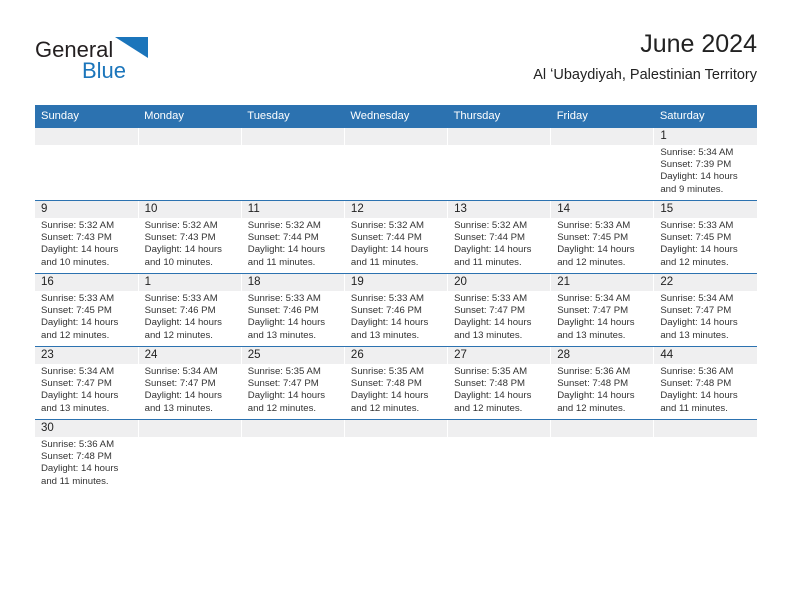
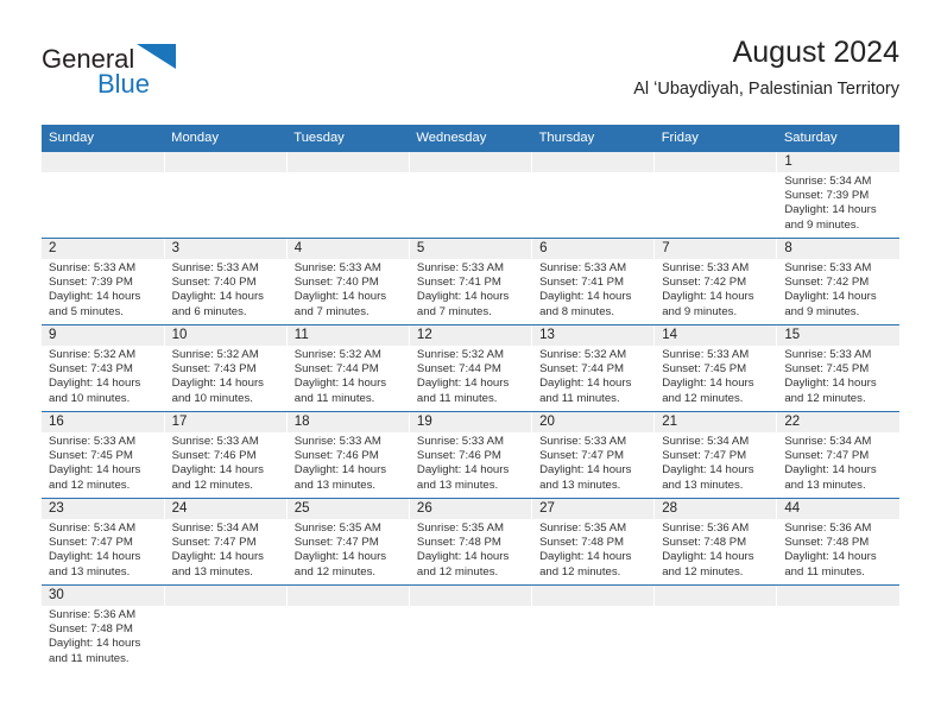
  General
  Blue
- June 2024
+ August 2024
  Al ʻUbaydiyah, Palestinian Territory
  Sunday	Monday	Tuesday	Wednesday	Thursday	Friday	Saturday
  						1 Sunrise: 5:34 AM Sunset: 7:39 PM Daylight: 14 hours and 9 minutes.
+ 2 Sunrise: 5:33 AM Sunset: 7:39 PM Daylight: 14 hours and 5 minutes.	3 Sunrise: 5:33 AM Sunset: 7:40 PM Daylight: 14 hours and 6 minutes.	4 Sunrise: 5:33 AM Sunset: 7:40 PM Daylight: 14 hours and 7 minutes.	5 Sunrise: 5:33 AM Sunset: 7:41 PM Daylight: 14 hours and 7 minutes.	6 Sunrise: 5:33 AM Sunset: 7:41 PM Daylight: 14 hours and 8 minutes.	7 Sunrise: 5:33 AM Sunset: 7:42 PM Daylight: 14 hours and 9 minutes.	8 Sunrise: 5:33 AM Sunset: 7:42 PM Daylight: 14 hours and 9 minutes.
  9 Sunrise: 5:32 AM Sunset: 7:43 PM Daylight: 14 hours and 10 minutes.	10 Sunrise: 5:32 AM Sunset: 7:43 PM Daylight: 14 hours and 10 minutes.	11 Sunrise: 5:32 AM Sunset: 7:44 PM Daylight: 14 hours and 11 minutes.	12 Sunrise: 5:32 AM Sunset: 7:44 PM Daylight: 14 hours and 11 minutes.	13 Sunrise: 5:32 AM Sunset: 7:44 PM Daylight: 14 hours and 11 minutes.	14 Sunrise: 5:33 AM Sunset: 7:45 PM Daylight: 14 hours and 12 minutes.	15 Sunrise: 5:33 AM Sunset: 7:45 PM Daylight: 14 hours and 12 minutes.
- 16 Sunrise: 5:33 AM Sunset: 7:45 PM Daylight: 14 hours and 12 minutes.	1 Sunrise: 5:33 AM Sunset: 7:46 PM Daylight: 14 hours and 12 minutes.	18 Sunrise: 5:33 AM Sunset: 7:46 PM Daylight: 14 hours and 13 minutes.	19 Sunrise: 5:33 AM Sunset: 7:46 PM Daylight: 14 hours and 13 minutes.	20 Sunrise: 5:33 AM Sunset: 7:47 PM Daylight: 14 hours and 13 minutes.	21 Sunrise: 5:34 AM Sunset: 7:47 PM Daylight: 14 hours and 13 minutes.	22 Sunrise: 5:34 AM Sunset: 7:47 PM Daylight: 14 hours and 13 minutes.
+ 16 Sunrise: 5:33 AM Sunset: 7:45 PM Daylight: 14 hours and 12 minutes.	17 Sunrise: 5:33 AM Sunset: 7:46 PM Daylight: 14 hours and 12 minutes.	18 Sunrise: 5:33 AM Sunset: 7:46 PM Daylight: 14 hours and 13 minutes.	19 Sunrise: 5:33 AM Sunset: 7:46 PM Daylight: 14 hours and 13 minutes.	20 Sunrise: 5:33 AM Sunset: 7:47 PM Daylight: 14 hours and 13 minutes.	21 Sunrise: 5:34 AM Sunset: 7:47 PM Daylight: 14 hours and 13 minutes.	22 Sunrise: 5:34 AM Sunset: 7:47 PM Daylight: 14 hours and 13 minutes.
  23 Sunrise: 5:34 AM Sunset: 7:47 PM Daylight: 14 hours and 13 minutes.	24 Sunrise: 5:34 AM Sunset: 7:47 PM Daylight: 14 hours and 13 minutes.	25 Sunrise: 5:35 AM Sunset: 7:47 PM Daylight: 14 hours and 12 minutes.	26 Sunrise: 5:35 AM Sunset: 7:48 PM Daylight: 14 hours and 12 minutes.	27 Sunrise: 5:35 AM Sunset: 7:48 PM Daylight: 14 hours and 12 minutes.	28 Sunrise: 5:36 AM Sunset: 7:48 PM Daylight: 14 hours and 12 minutes.	44 Sunrise: 5:36 AM Sunset: 7:48 PM Daylight: 14 hours and 11 minutes.
  30 Sunrise: 5:36 AM Sunset: 7:48 PM Daylight: 14 hours and 11 minutes.
